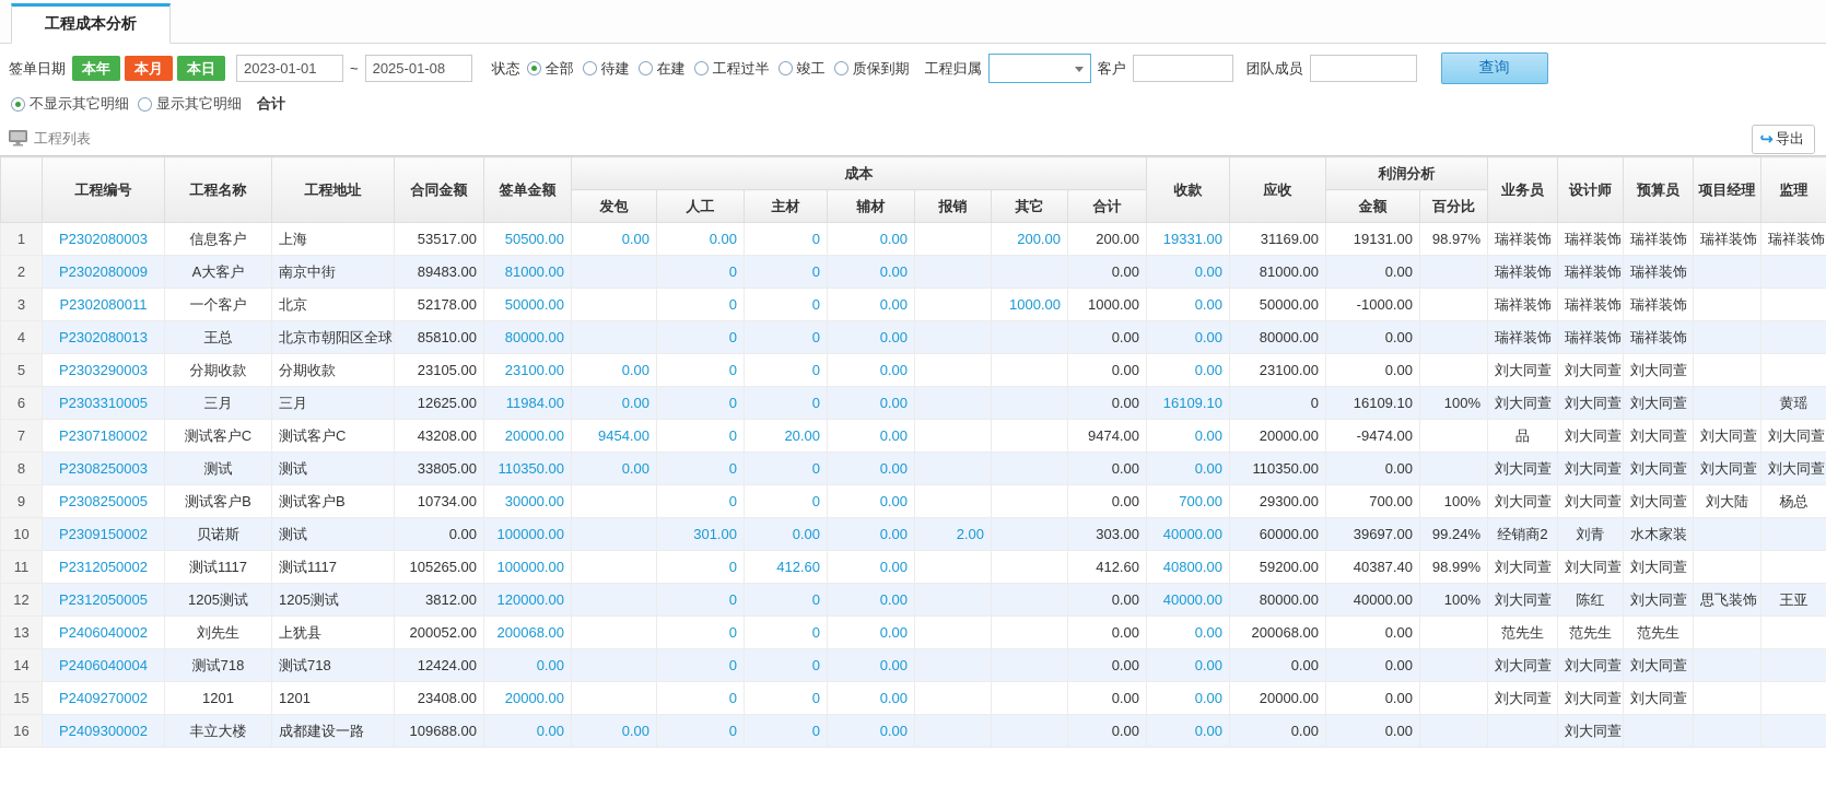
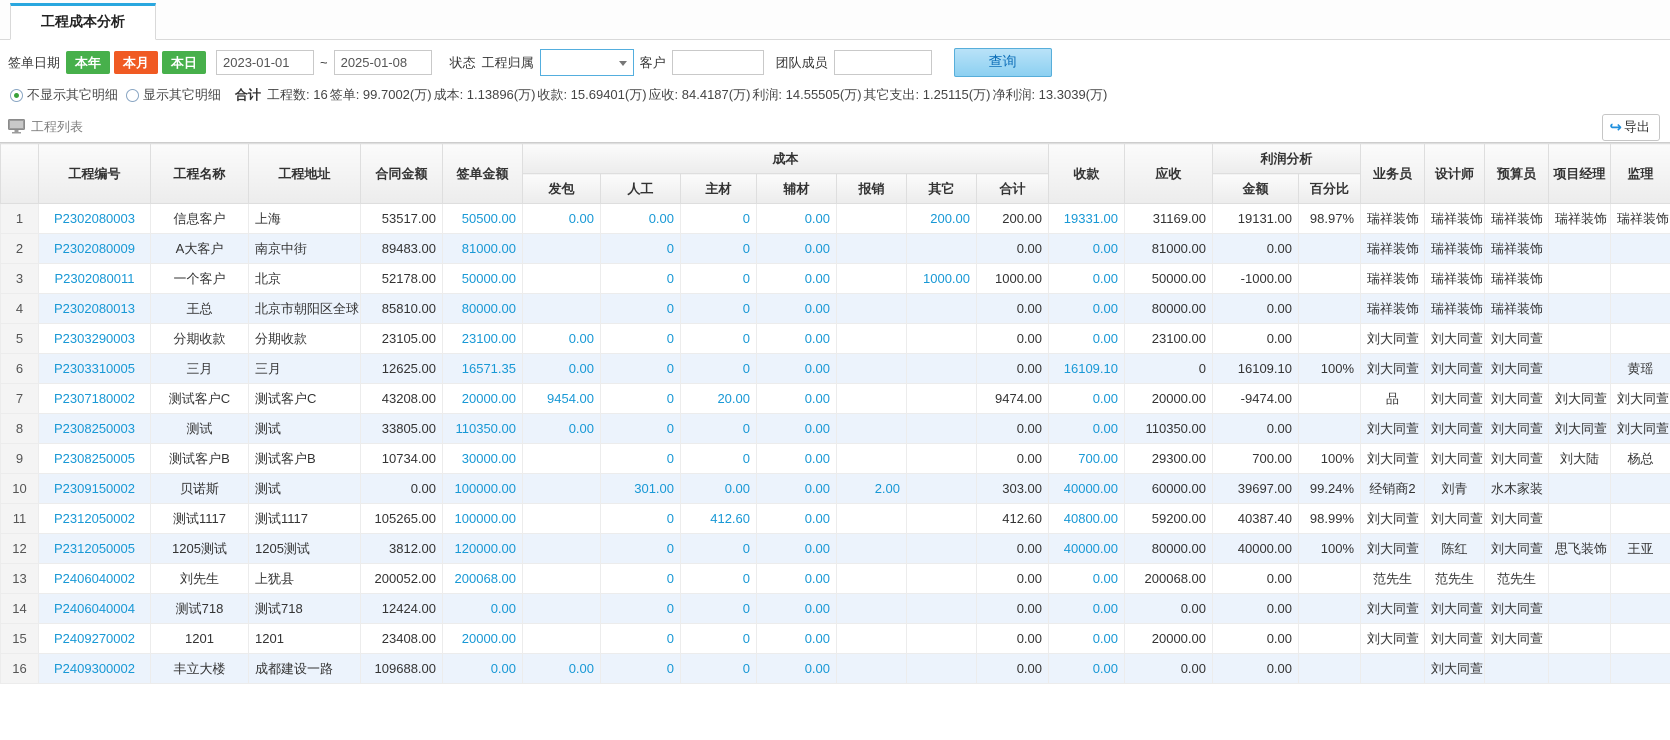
  工程成本分析
  签单日期
  本年 本月 本日
  2023-01-01
  ~
  2025-01-08
  状态
- 全部
- 待建
- 在建
- 工程过半
- 竣工
- 质保到期
  工程归属
  客户
  团队成员
  查询
  不显示其它明细
  显示其它明细
  合计
+ 工程数: 16 签单: 99.7002(万) 成本: 1.13896(万) 收款: 15.69401(万) 应收: 84.4187(万) 利润: 14.55505(万) 其它支出: 1.25115(万) 净利润: 13.3039(万)
  工程列表
  ↪
  导出
  	工程编号	工程名称	工程地址	合同金额	签单金额	成本	收款	应收	利润分析	业务员	设计师	预算员	项目经理	监理
  发包	人工	主材	辅材	报销	其它	合计	金额	百分比
  1	P2302080003	信息客户	上海	53517.00	50500.00	0.00	0.00	0	0.00		200.00	200.00	19331.00	31169.00	19131.00	98.97%	瑞祥装饰	瑞祥装饰	瑞祥装饰	瑞祥装饰	瑞祥装饰
  2	P2302080009	A大客户	南京中街	89483.00	81000.00		0	0	0.00			0.00	0.00	81000.00	0.00		瑞祥装饰	瑞祥装饰	瑞祥装饰
  3	P2302080011	一个客户	北京	52178.00	50000.00		0	0	0.00		1000.00	1000.00	0.00	50000.00	-1000.00		瑞祥装饰	瑞祥装饰	瑞祥装饰
  4	P2302080013	王总	北京市朝阳区全球	85810.00	80000.00		0	0	0.00			0.00	0.00	80000.00	0.00		瑞祥装饰	瑞祥装饰	瑞祥装饰
  5	P2303290003	分期收款	分期收款	23105.00	23100.00	0.00	0	0	0.00			0.00	0.00	23100.00	0.00		刘大同萱	刘大同萱	刘大同萱
- 6	P2303310005	三月	三月	12625.00	11984.00	0.00	0	0	0.00			0.00	16109.10	0	16109.10	100%	刘大同萱	刘大同萱	刘大同萱		黄瑶
+ 6	P2303310005	三月	三月	12625.00	16571.35	0.00	0	0	0.00			0.00	16109.10	0	16109.10	100%	刘大同萱	刘大同萱	刘大同萱		黄瑶
  7	P2307180002	测试客户C	测试客户C	43208.00	20000.00	9454.00	0	20.00	0.00			9474.00	0.00	20000.00	-9474.00		品	刘大同萱	刘大同萱	刘大同萱	刘大同萱
  8	P2308250003	测试	测试	33805.00	110350.00	0.00	0	0	0.00			0.00	0.00	110350.00	0.00		刘大同萱	刘大同萱	刘大同萱	刘大同萱	刘大同萱
  9	P2308250005	测试客户B	测试客户B	10734.00	30000.00		0	0	0.00			0.00	700.00	29300.00	700.00	100%	刘大同萱	刘大同萱	刘大同萱	刘大陆	杨总
  10	P2309150002	贝诺斯	测试	0.00	100000.00		301.00	0.00	0.00	2.00		303.00	40000.00	60000.00	39697.00	99.24%	经销商2	刘青	水木家装
  11	P2312050002	测试1117	测试1117	105265.00	100000.00		0	412.60	0.00			412.60	40800.00	59200.00	40387.40	98.99%	刘大同萱	刘大同萱	刘大同萱
  12	P2312050005	1205测试	1205测试	3812.00	120000.00		0	0	0.00			0.00	40000.00	80000.00	40000.00	100%	刘大同萱	陈红	刘大同萱	思飞装饰	王亚
  13	P2406040002	刘先生	上犹县	200052.00	200068.00		0	0	0.00			0.00	0.00	200068.00	0.00		范先生	范先生	范先生
  14	P2406040004	测试718	测试718	12424.00	0.00		0	0	0.00			0.00	0.00	0.00	0.00		刘大同萱	刘大同萱	刘大同萱
  15	P2409270002	1201	1201	23408.00	20000.00		0	0	0.00			0.00	0.00	20000.00	0.00		刘大同萱	刘大同萱	刘大同萱
  16	P2409300002	丰立大楼	成都建设一路	109688.00	0.00	0.00	0	0	0.00			0.00	0.00	0.00	0.00			刘大同萱
